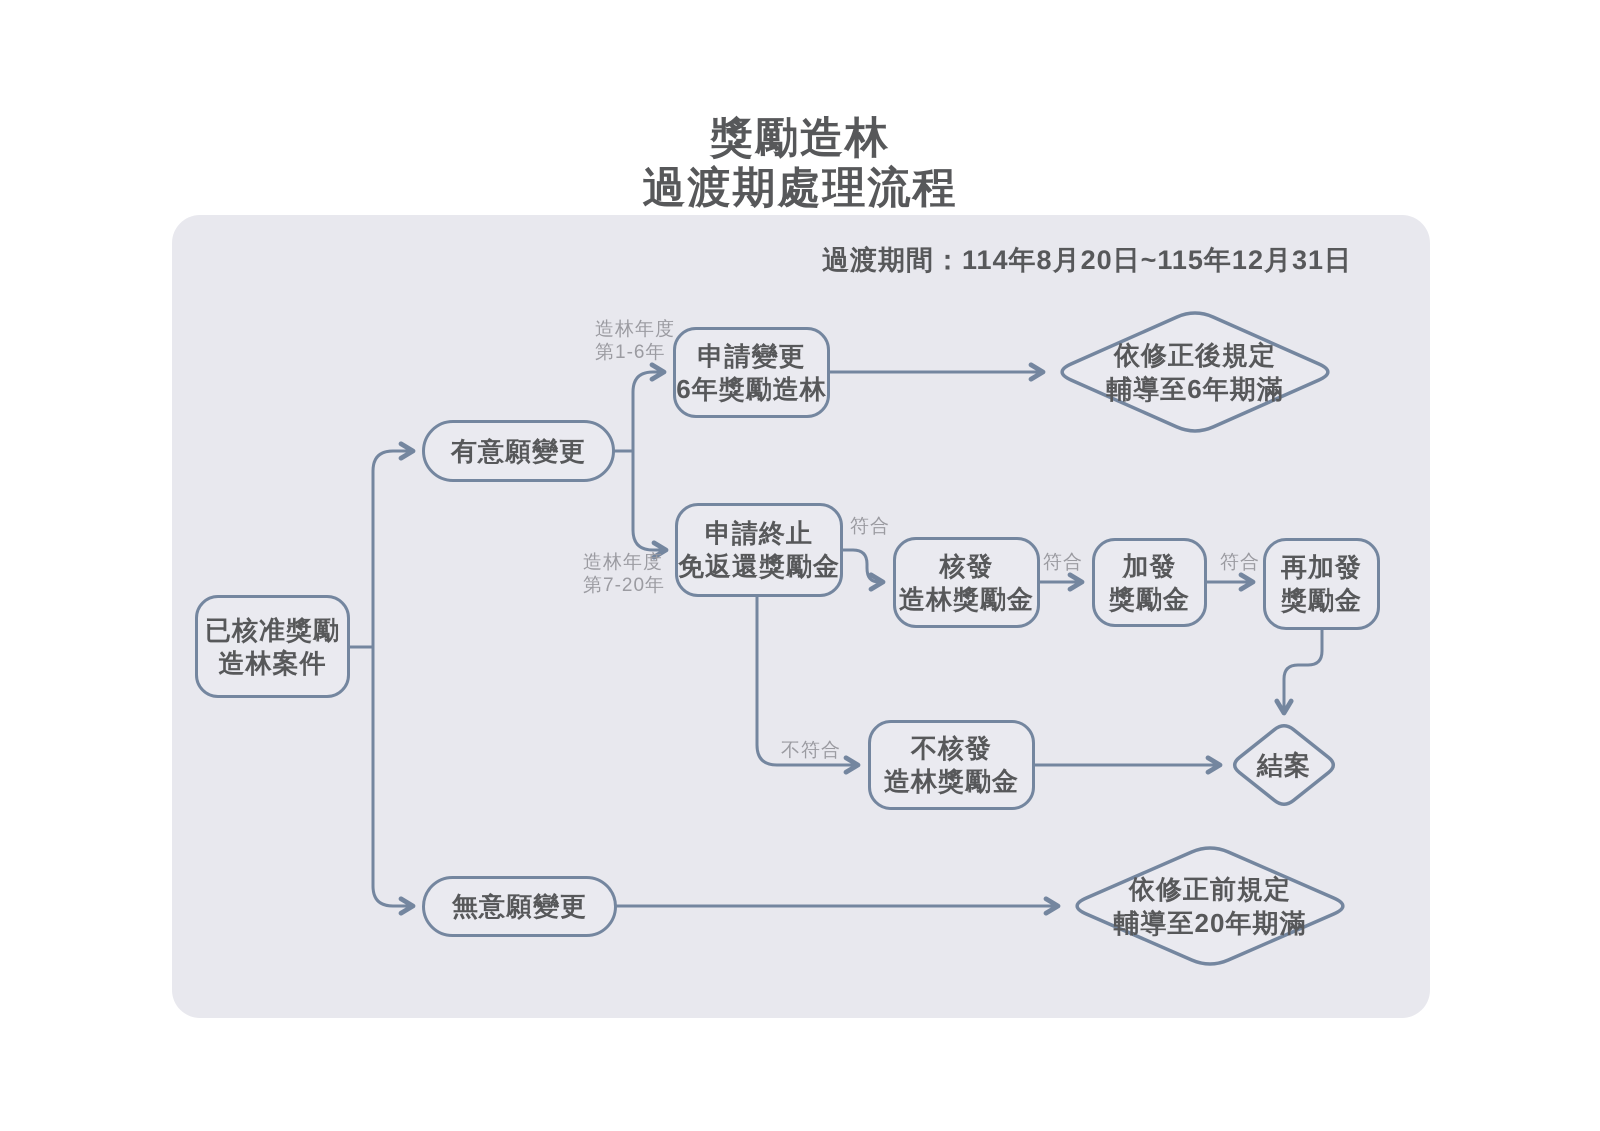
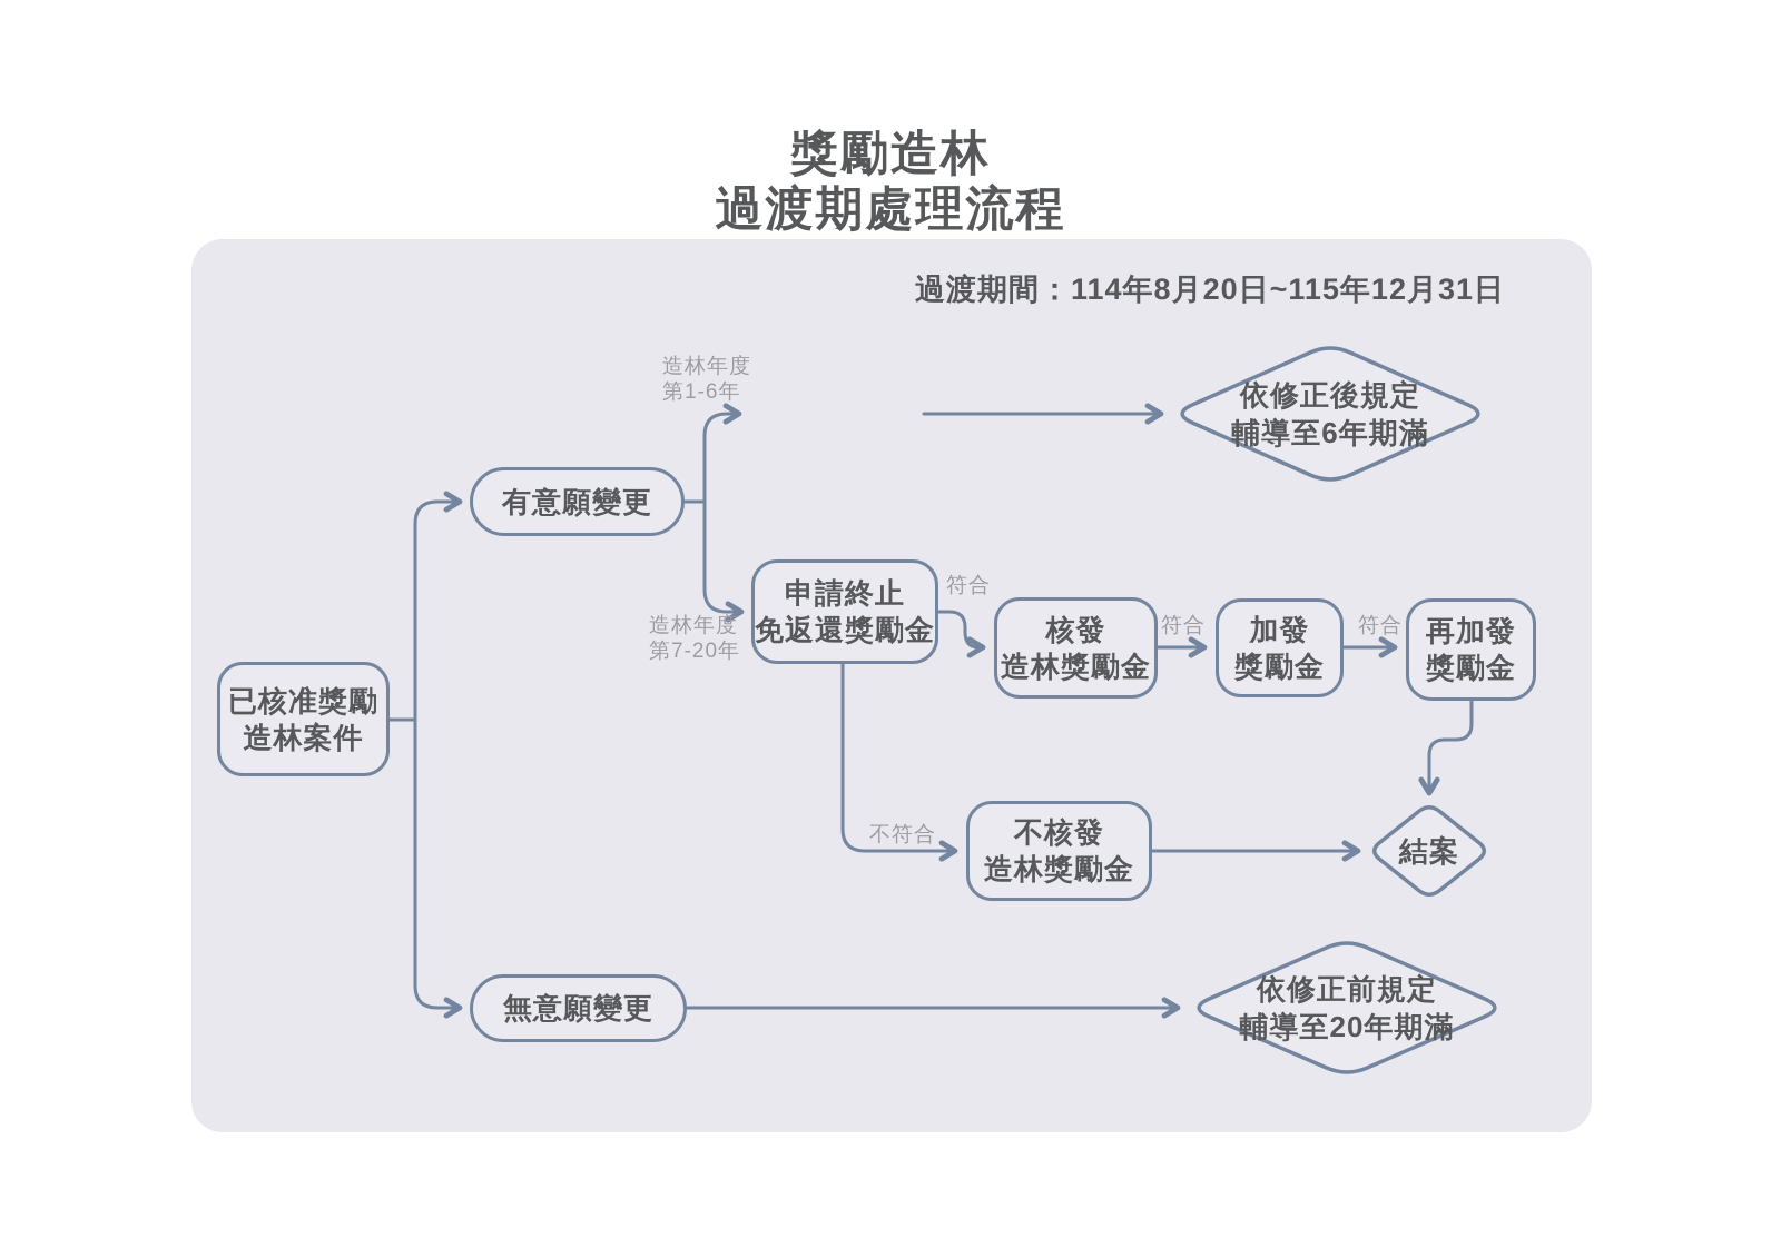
  獎勵造林
  過渡期處理流程
  過渡期間：114年8月20日~115年12月31日
  已核准獎勵
  造林案件
  有意願變更
  無意願變更
- 申請變更
- 6年獎勵造林
  申請終止
  免返還獎勵金
  核發
  造林獎勵金
  加發
  獎勵金
  再加發
  獎勵金
  不核發
  造林獎勵金
  依修正後規定
  輔導至6年期滿
  依修正前規定
  輔導至20年期滿
  結案
  造林年度
  第1-6年
  造林年度
  第7-20年
  符合
  符合
  符合
  不符合
